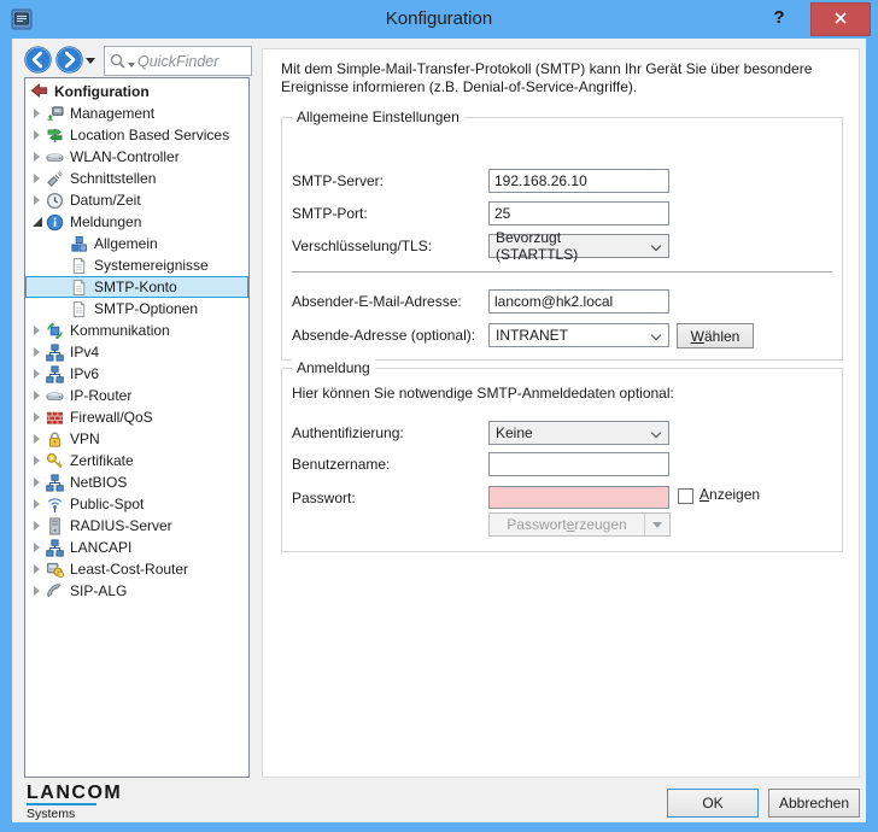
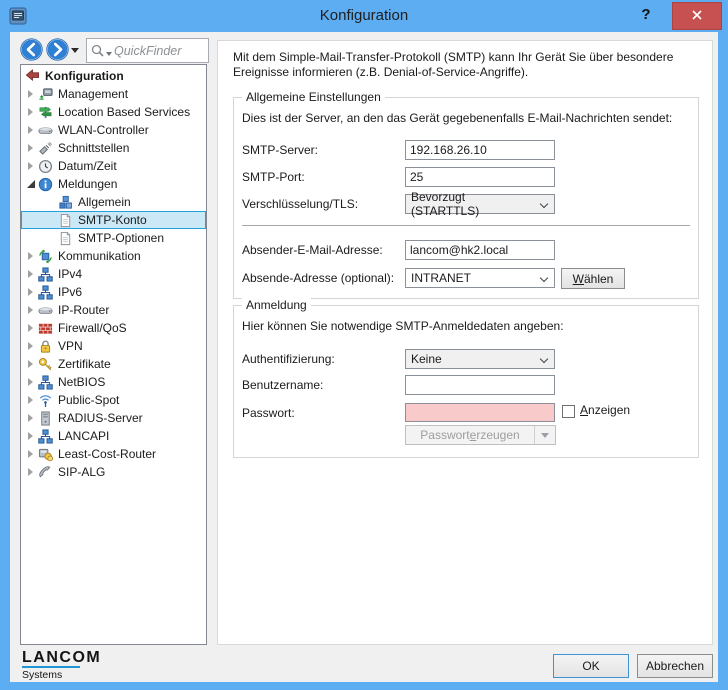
  Konfiguration
  ?
  QuickFinder
  Konfiguration
  Management
  Location Based Services
  WLAN-Controller
  Schnittstellen
  Datum/Zeit
  Meldungen
  Allgemein
- Systemereignisse
  SMTP-Konto
  SMTP-Optionen
  Kommunikation
  IPv4
  IPv6
  IP-Router
  Firewall/QoS
  VPN
  Zertifikate
  NetBIOS
  Public-Spot
  RADIUS-Server
  LANCAPI
  Least-Cost-Router
  SIP-ALG
  Mit dem Simple-Mail-Transfer-Protokoll (SMTP) kann Ihr Gerät Sie über besondere Ereignisse informieren (z.B. Denial-of-Service-Angriffe).
  Allgemeine Einstellungen
+ Dies ist der Server, an den das Gerät gegebenenfalls E-Mail-Nachrichten sendet:
  SMTP-Server:
  192.168.26.10
  SMTP-Port:
  25
  Verschlüsselung/TLS:
  Bevorzugt (STARTTLS)
  Absender-E-Mail-Adresse:
  lancom@hk2.local
  Absende-Adresse (optional):
  INTRANET
  W
  ählen
  Anmeldung
- Hier können Sie notwendige SMTP-Anmeldedaten optional:
+ Hier können Sie notwendige SMTP-Anmeldedaten angeben:
  Authentifizierung:
  Keine
  Benutzername:
  Passwort:
  Anzeigen
  Passwort
  e
  rzeugen
  LANCOM
  Systems
  OK
  Abbrechen
